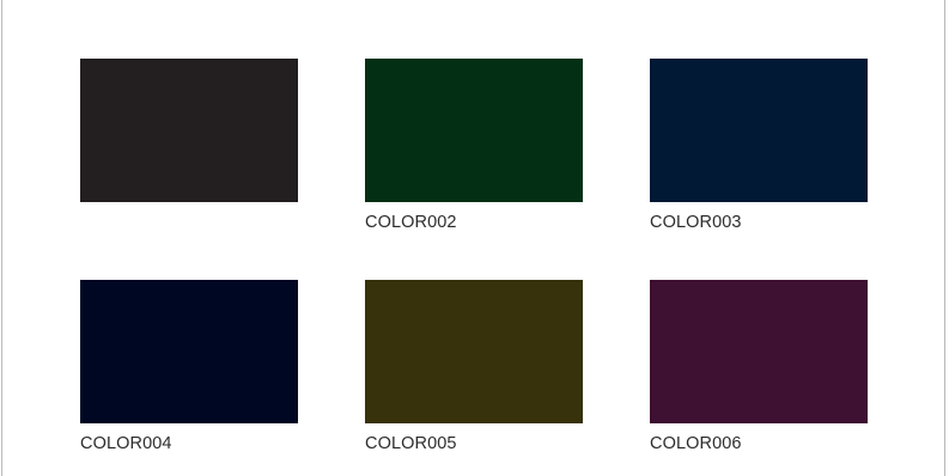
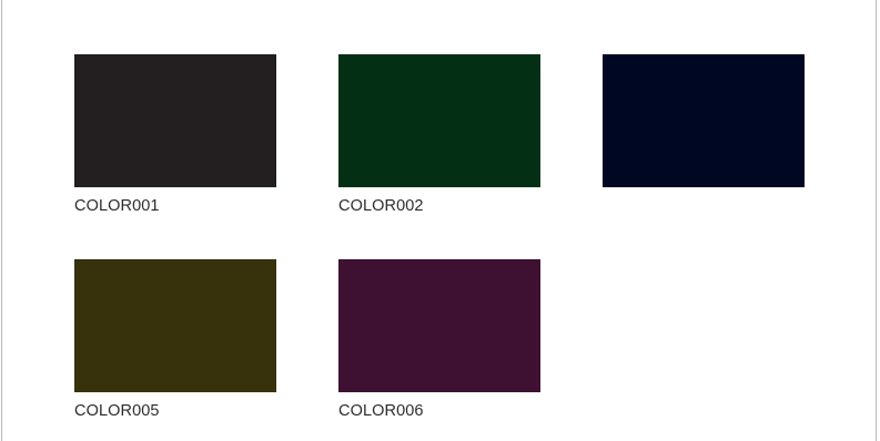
+ COLOR001
  COLOR002
- COLOR003
- COLOR004
  COLOR005
  COLOR006
